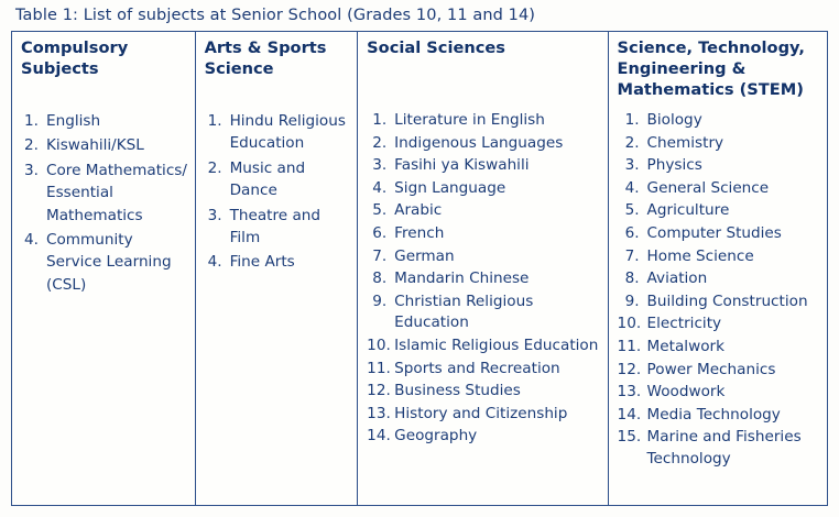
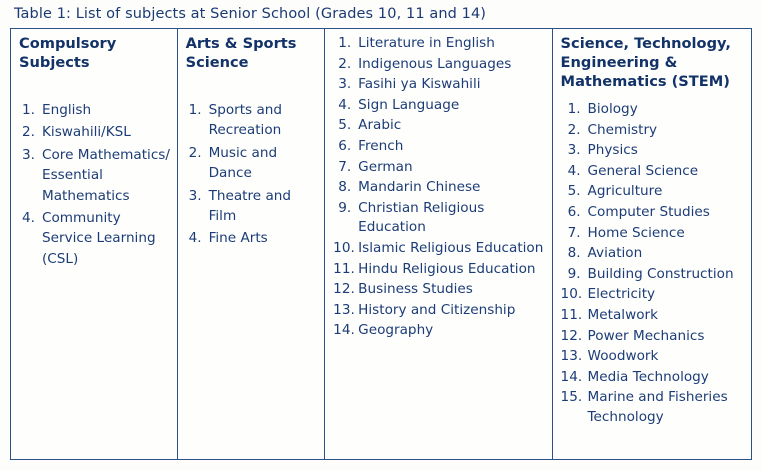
  Table 1: List of subjects at Senior School (Grades 10, 11 and 14)
  Compulsory Subjects
  1.
  English
  2.
  Kiswahili/KSL
  3.
  Core Mathematics/ Essential Mathematics
  4.
  Community Service Learning (CSL)
  Arts & Sports Science
  1.
- Hindu Religious Education
+ Sports and Recreation
  2.
  Music and Dance
  3.
  Theatre and Film
  4.
  Fine Arts
- Social Sciences
  1.
  Literature in English
  2.
  Indigenous Languages
  3.
  Fasihi ya Kiswahili
  4.
  Sign Language
  5.
  Arabic
  6.
  French
  7.
  German
  8.
  Mandarin Chinese
  9.
  Christian Religious Education
  10.
  Islamic Religious Education
  11.
- Sports and Recreation
+ Hindu Religious Education
  12.
  Business Studies
  13.
  History and Citizenship
  14.
  Geography
  Science, Technology, Engineering & Mathematics (STEM)
  1.
  Biology
  2.
  Chemistry
  3.
  Physics
  4.
  General Science
  5.
  Agriculture
  6.
  Computer Studies
  7.
  Home Science
  8.
  Aviation
  9.
  Building Construction
  10.
  Electricity
  11.
  Metalwork
  12.
  Power Mechanics
  13.
  Woodwork
  14.
  Media Technology
  15.
  Marine and Fisheries Technology
